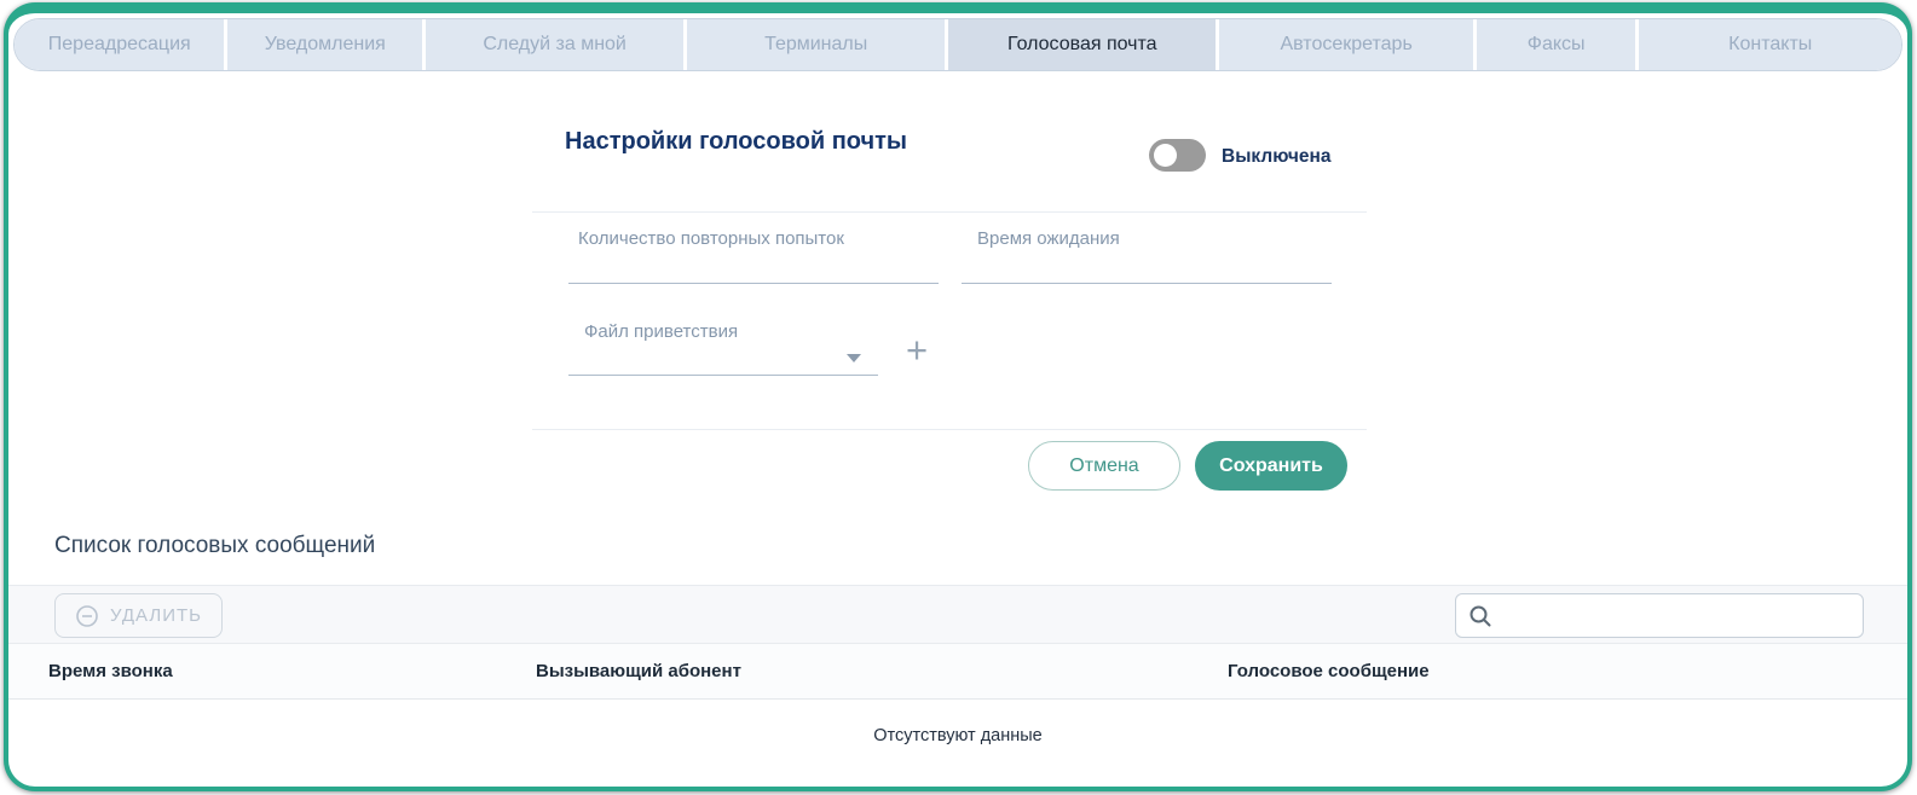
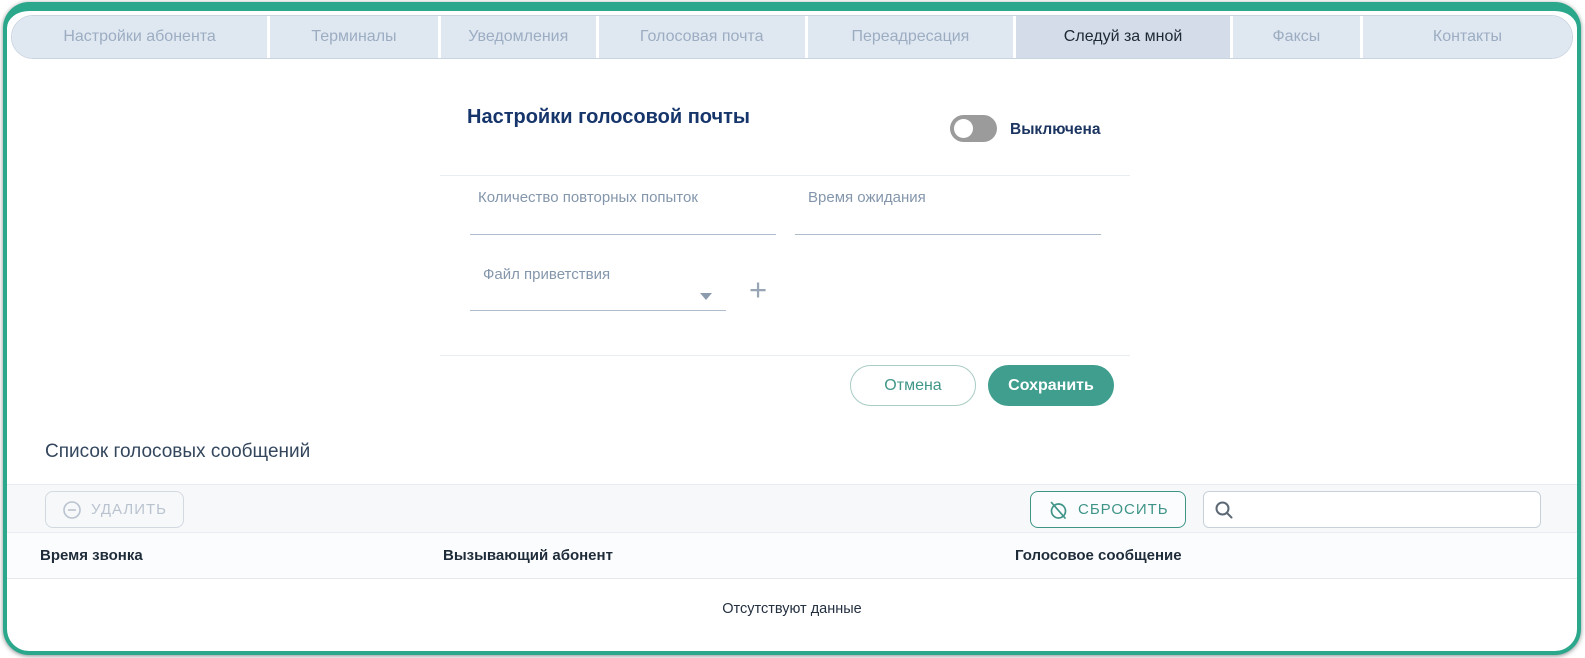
+ Настройки абонента
- Переадресация
+ Терминалы
  Уведомления
- Следуй за мной
+ Голосовая почта
- Терминалы
+ Переадресация
- Голосовая почта
+ Следуй за мной
- Автосекретарь
  Факсы
  Контакты
  Настройки голосовой почты
  Выключена
  Количество повторных попыток
  Время ожидания
  Файл приветствия
  +
  Отмена
  Сохранить
  Список голосовых сообщений
  УДАЛИТЬ
+ СБРОСИТЬ
  Время звонка
  Вызывающий абонент
  Голосовое сообщение
  Отсутствуют данные
